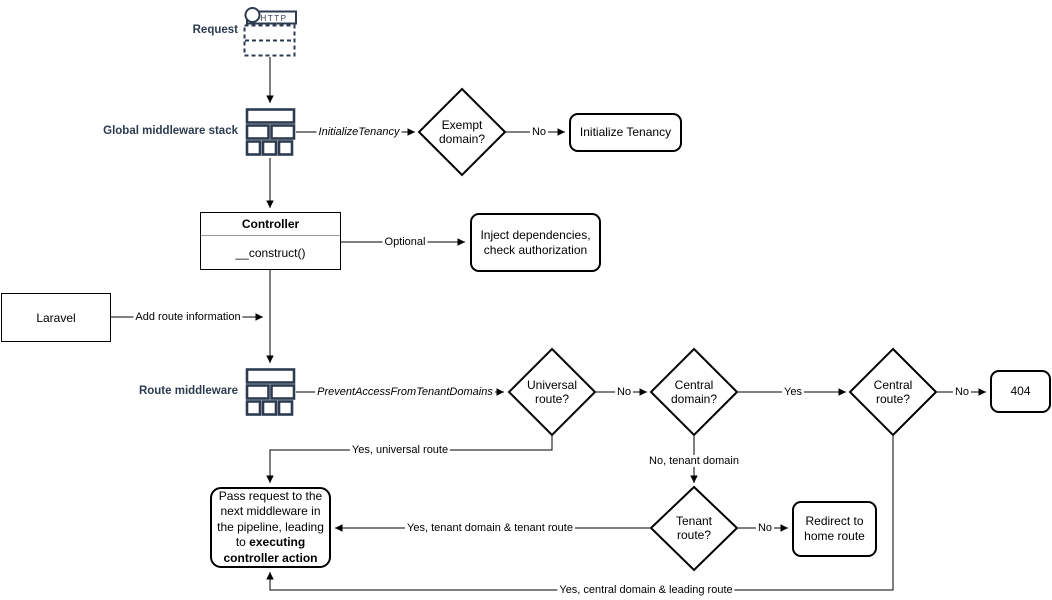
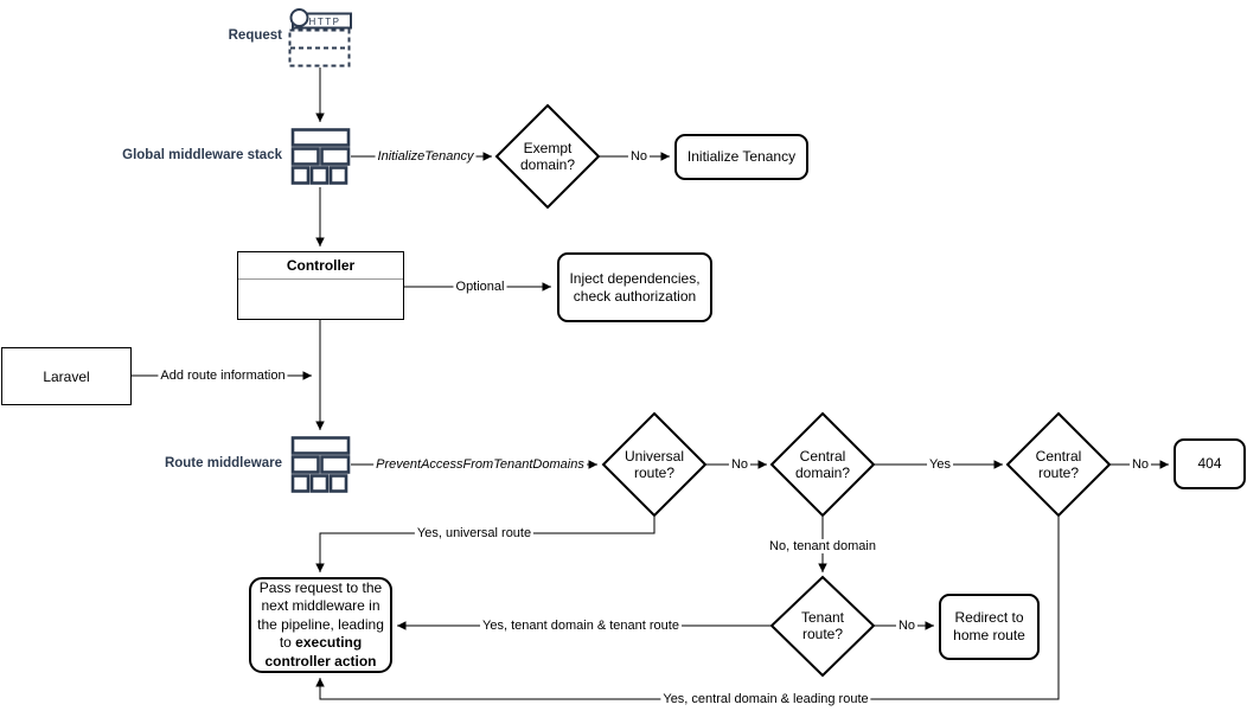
  HTTP
  Request
  Global middleware stack
  Route middleware
  Initialize Tenancy
  Controller
- __construct()
  Inject dependencies, check authorization
  Laravel
  404
  Redirect to home route
  Pass request to the next middleware in the pipeline, leading to executing controller action
  Exempt domain?
  Universal route?
  Central domain?
  Central route?
  Tenant route?
  InitializeTenancy
  No
  Optional
  Add route information
  PreventAccessFromTenantDomains
  No
  Yes
  No
  Yes, universal route
  No, tenant domain
  No
  Yes, tenant domain & tenant route
  Yes, central domain & leading route
